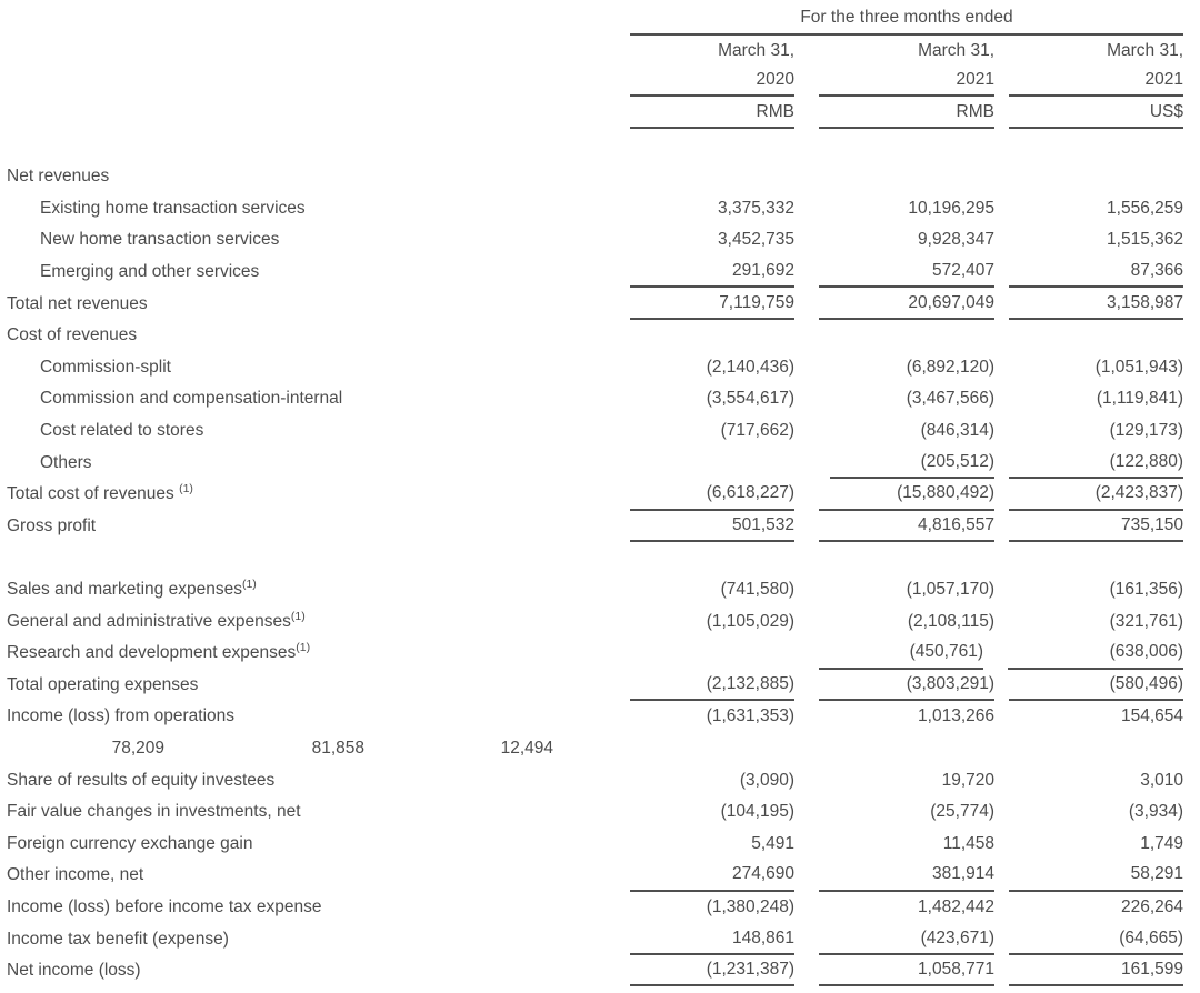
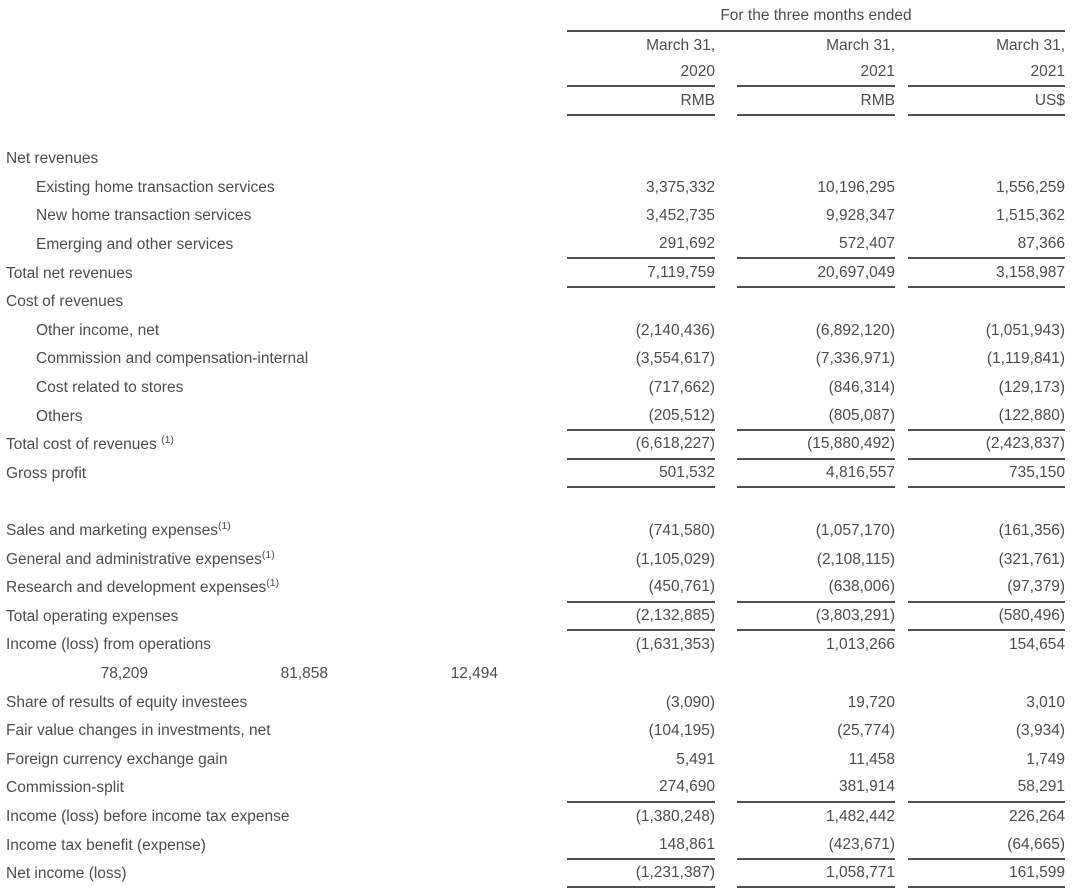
  For the three months ended
  March 31,
  2020
  March 31,
  2021
  March 31,
  2021
  RMB
  RMB
  US$
  Net revenues
  Existing home transaction services
  3,375,332
  10,196,295
  1,556,259
  New home transaction services
  3,452,735
  9,928,347
  1,515,362
  Emerging and other services
  291,692
  572,407
  87,366
  Total net revenues
  7,119,759
  20,697,049
  3,158,987
  Cost of revenues
- Commission-split
+ Other income, net
  (2,140,436)
  (6,892,120)
  (1,051,943)
  Commission and compensation-internal
  (3,554,617)
- (3,467,566)
+ (7,336,971)
  (1,119,841)
  Cost related to stores
  (717,662)
  (846,314)
  (129,173)
  Others
  (205,512)
+ (805,087)
  (122,880)
  Total cost of revenues (1)
  (6,618,227)
  (15,880,492)
  (2,423,837)
  Gross profit
  501,532
  4,816,557
  735,150
  Sales and marketing expenses(1)
  (741,580)
  (1,057,170)
  (161,356)
  General and administrative expenses(1)
  (1,105,029)
  (2,108,115)
  (321,761)
  Research and development expenses(1)
  (450,761)
  (638,006)
+ (97,379)
  Total operating expenses
  (2,132,885)
  (3,803,291)
  (580,496)
  Income (loss) from operations
  (1,631,353)
  1,013,266
  154,654
  78,209
  81,858
  12,494
  Share of results of equity investees
  (3,090)
  19,720
  3,010
  Fair value changes in investments, net
  (104,195)
  (25,774)
  (3,934)
  Foreign currency exchange gain
  5,491
  11,458
  1,749
- Other income, net
+ Commission-split
  274,690
  381,914
  58,291
  Income (loss) before income tax expense
  (1,380,248)
  1,482,442
  226,264
  Income tax benefit (expense)
  148,861
  (423,671)
  (64,665)
  Net income (loss)
  (1,231,387)
  1,058,771
  161,599
